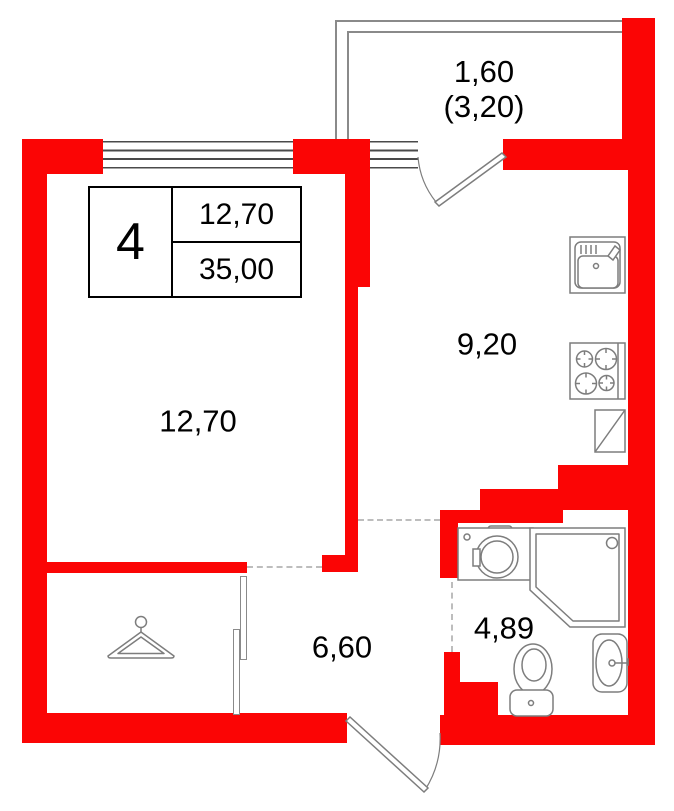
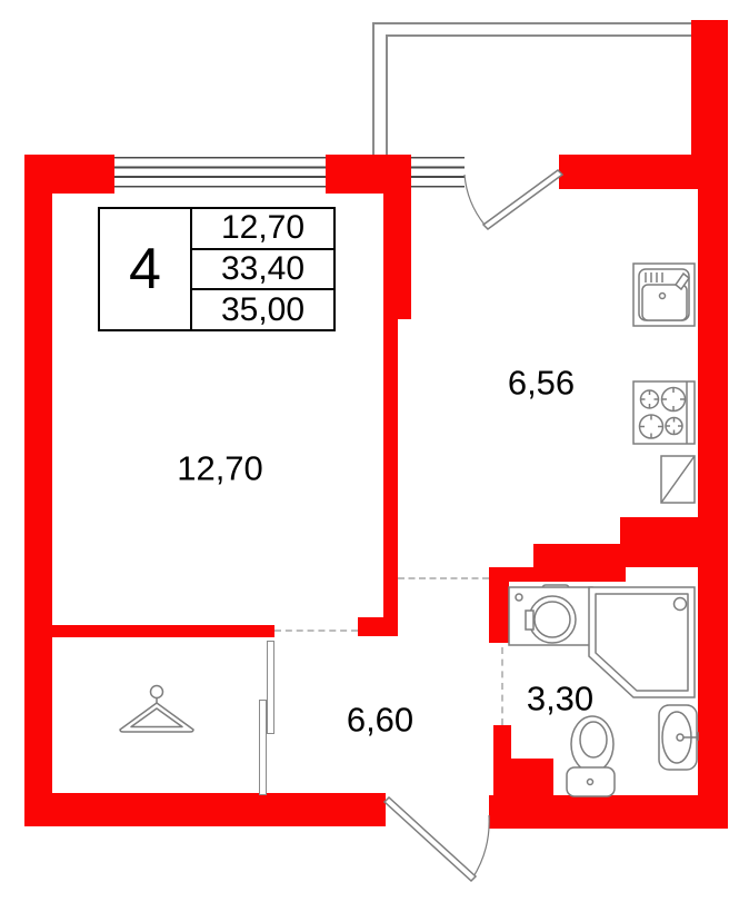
  4
  12,70
+ 33,40
  35,00
- 1,60
- (3,20)
- 9,20
+ 6,56
  12,70
  6,60
- 4,89
+ 3,30
